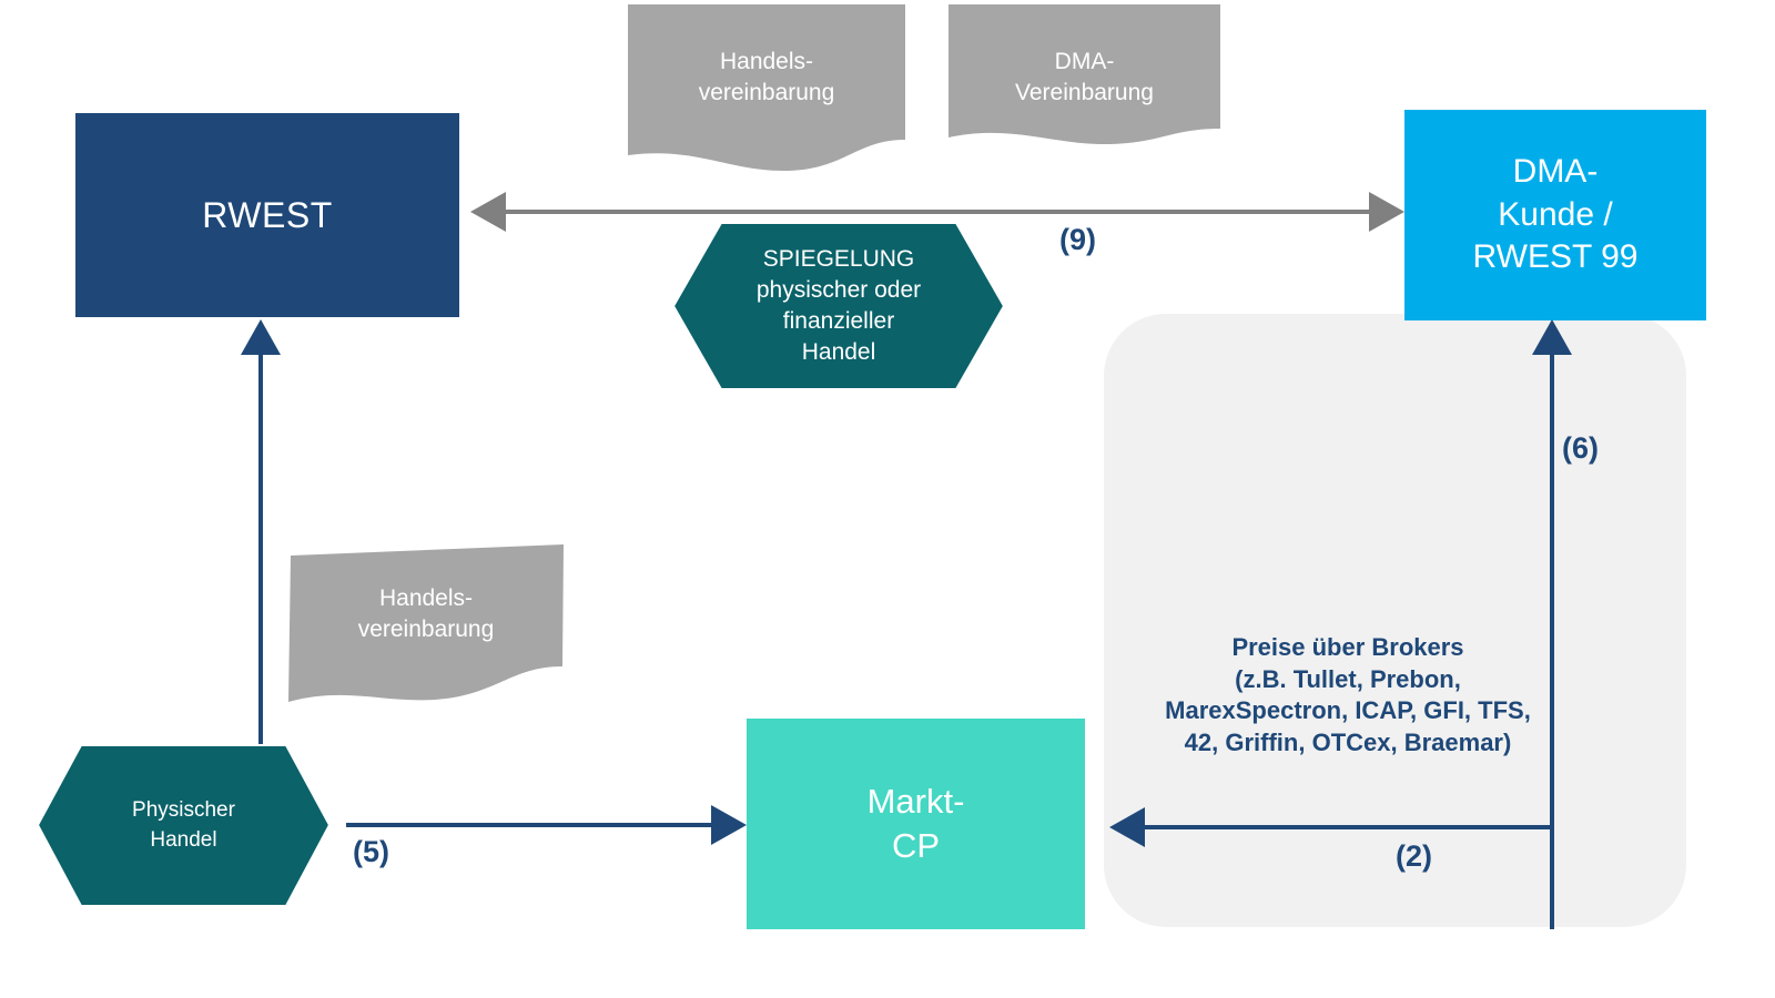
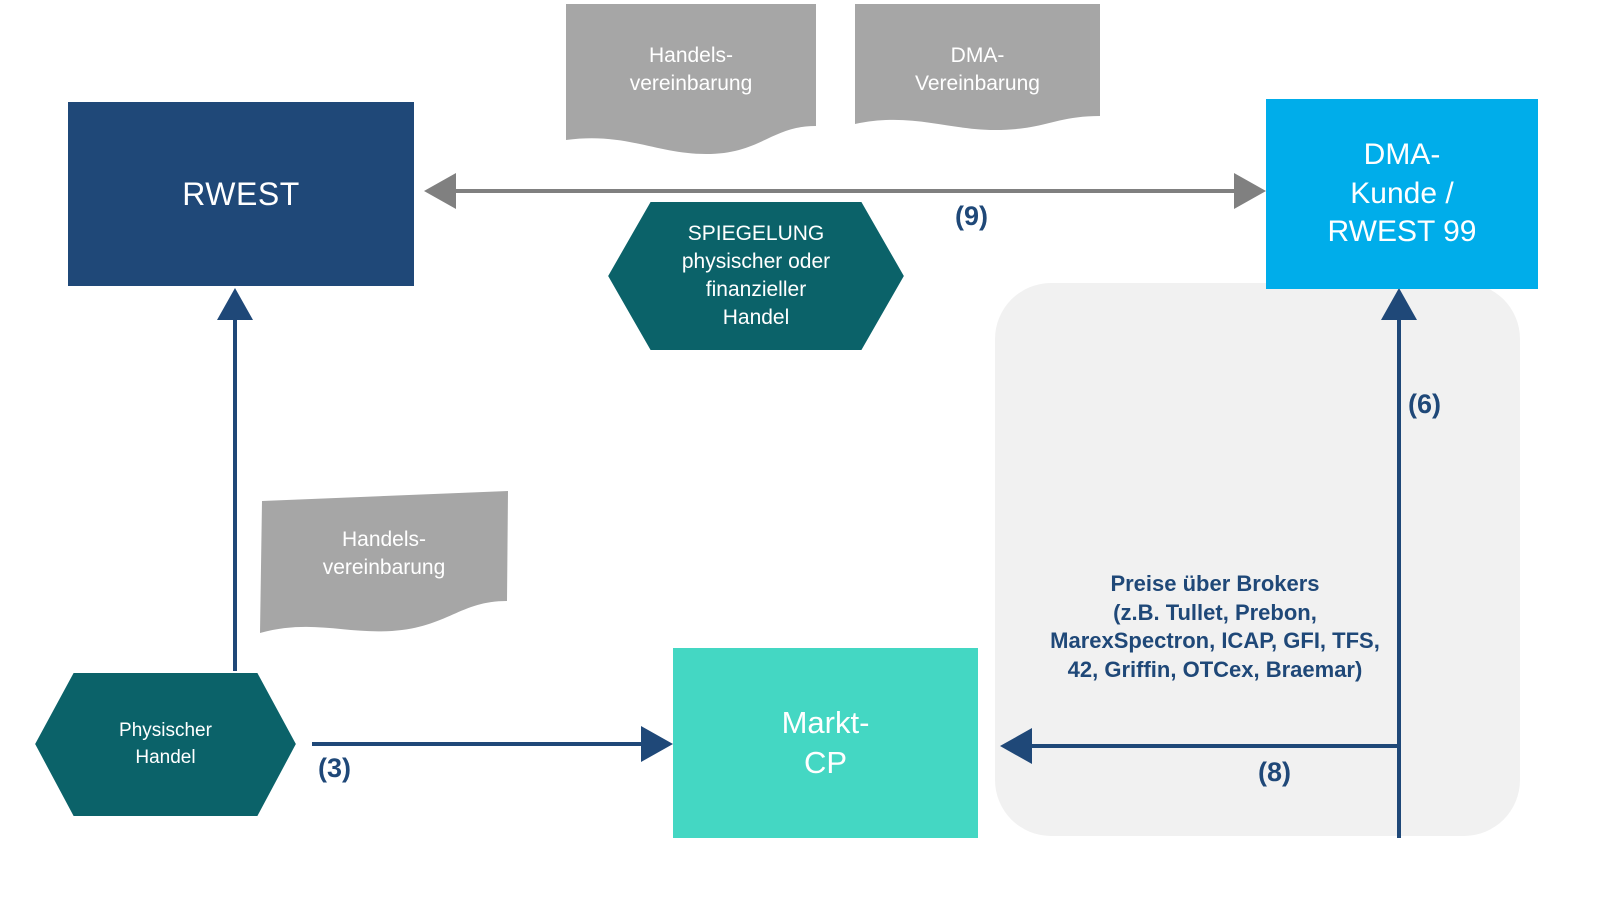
  Handels-
  vereinbarung
  DMA-
  Vereinbarung
  Handels-
  vereinbarung
  SPIEGELUNG
  physischer oder
  finanzieller
  Handel
  Physischer
  Handel
  RWEST
  DMA-
  Kunde /
  RWEST 99
  Markt-
  CP
  Preise über Brokers
  (z.B. Tullet, Prebon,
  MarexSpectron, ICAP, GFI, TFS,
  42, Griffin, OTCex, Braemar)
  (6)
- (2)
+ (8)
- (5)
+ (3)
  (9)
